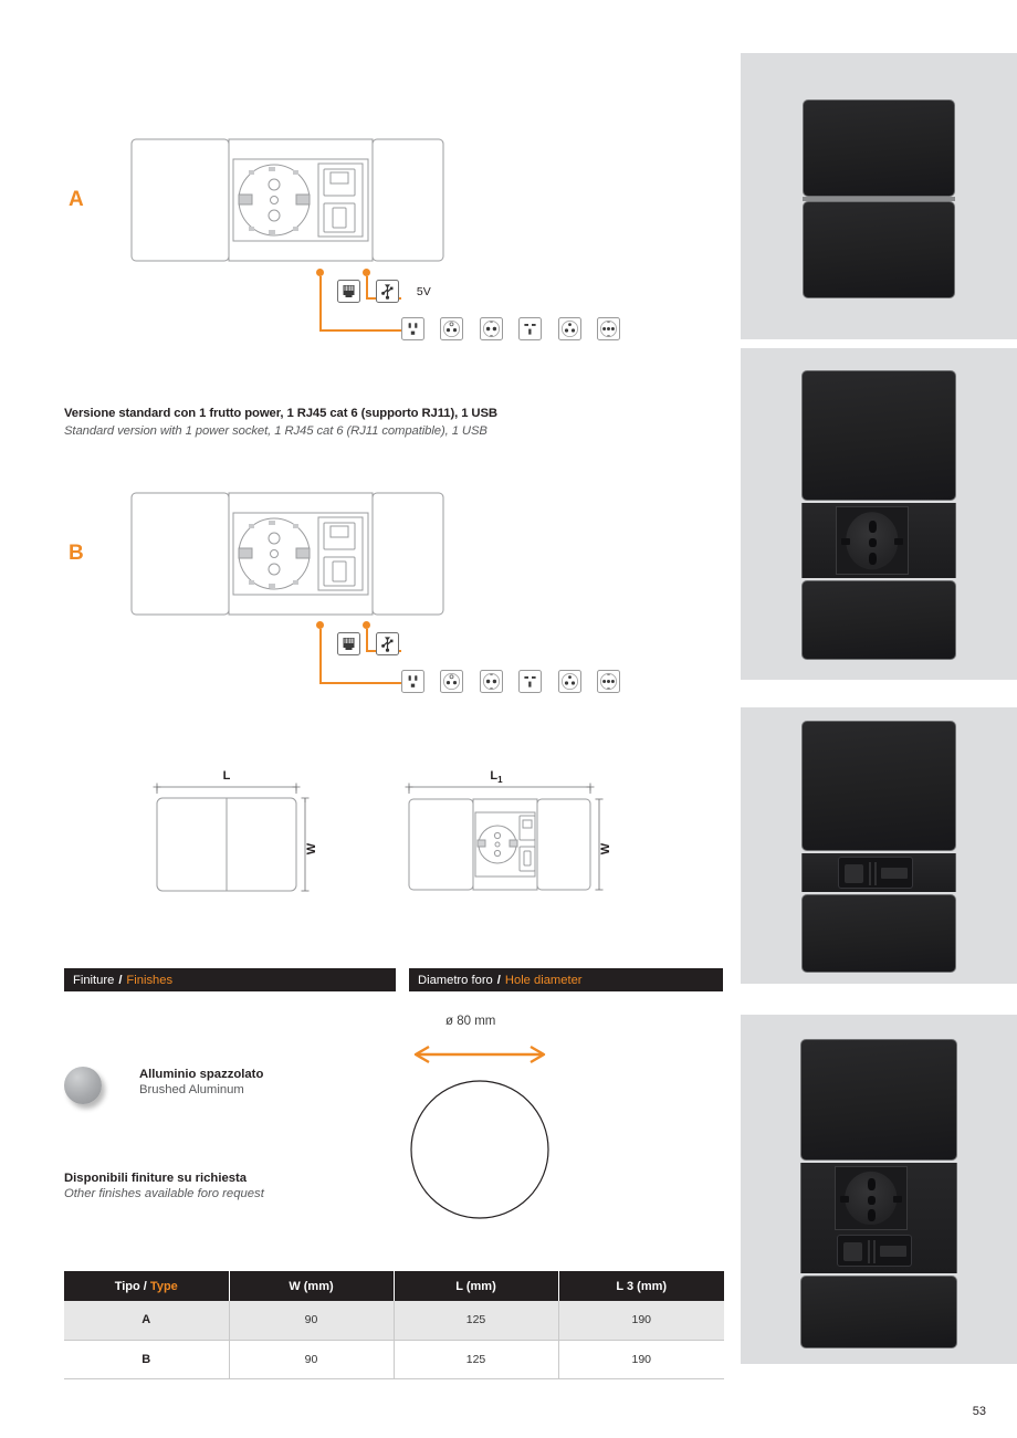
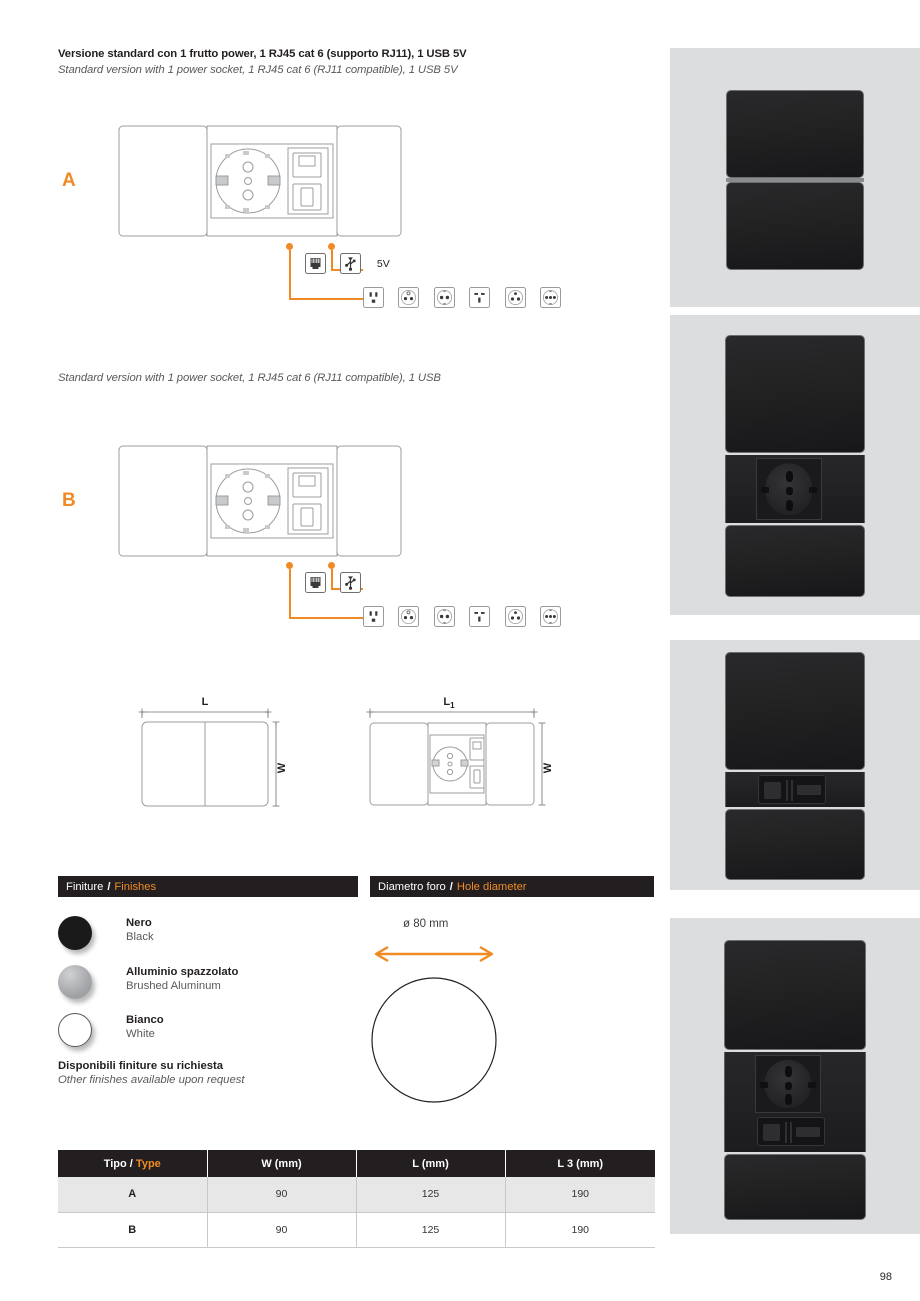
+ Versione standard con 1 frutto power, 1 RJ45 cat 6 (supporto RJ11), 1 USB 5V
+ Standard version with 1 power socket, 1 RJ45 cat 6 (RJ11 compatible), 1 USB 5V
  A
  5V
- Versione standard con 1 frutto power, 1 RJ45 cat 6 (supporto RJ11), 1 USB
  Standard version with 1 power socket, 1 RJ45 cat 6 (RJ11 compatible), 1 USB
  B
  L
  L1
  Finiture
  /
  Finishes
+ Nero
+ Black
  Alluminio spazzolato
  Brushed Aluminum
+ Bianco
+ White
  Disponibili finiture su richiesta
- Other finishes available foro request
+ Other finishes available upon request
  Diametro foro
  /
  Hole diameter
  ø 80 mm
  Tipo / Type	W (mm)	L (mm)	L 3 (mm)
  A	90	125	190
  B	90	125	190
- 53
+ 98
